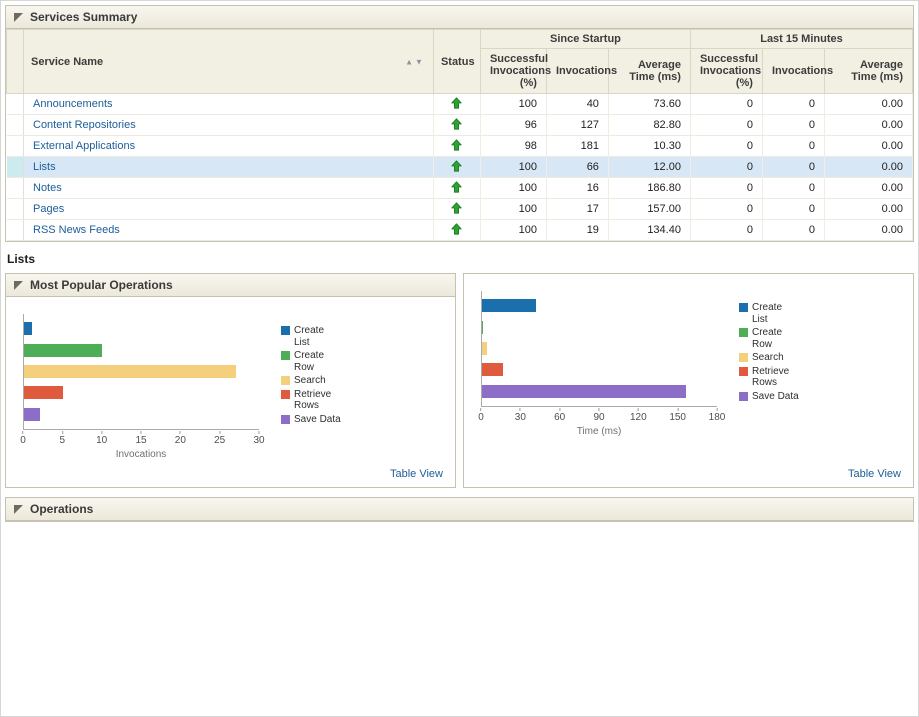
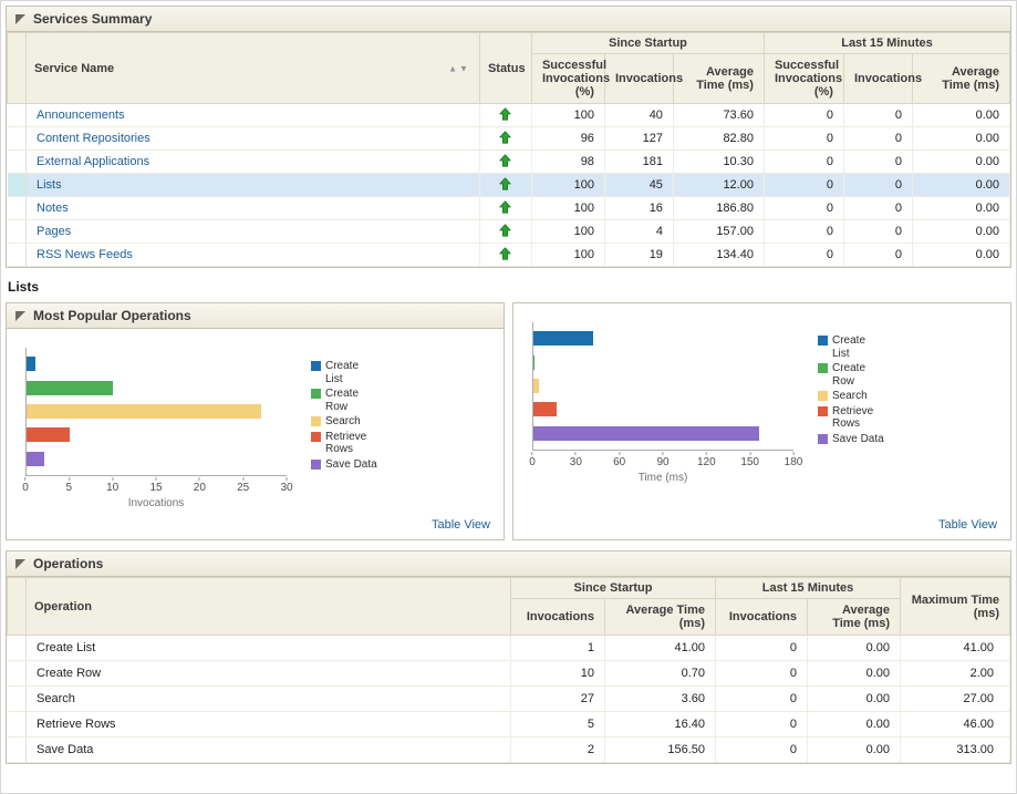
  Services Summary
  	Service Name ▲▼	Status	Since Startup	Last 15 Minutes
  Successful Invocations (%)	Invocations	Average Time (ms)	Successful Invocations (%)	Invocations	Average Time (ms)
  	Announcements		100	40	73.60	0	0	0.00
  	Content Repositories		96	127	82.80	0	0	0.00
  	External Applications		98	181	10.30	0	0	0.00
- 	Lists		100	66	12.00	0	0	0.00
+ 	Lists		100	45	12.00	0	0	0.00
  	Notes		100	16	186.80	0	0	0.00
- 	Pages		100	17	157.00	0	0	0.00
+ 	Pages		100	4	157.00	0	0	0.00
  	RSS News Feeds		100	19	134.40	0	0	0.00
  Lists
  Most Popular Operations
  0
  5
  10
  15
  20
  25
  30
  Invocations
  Create List
  Create Row
  Search
  Retrieve Rows
  Save Data
  Table View
  0
  30
  60
  90
  120
  150
  180
  Time (ms)
  Create List
  Create Row
  Search
  Retrieve Rows
  Save Data
  Table View
  Operations
+ 	Operation	Since Startup	Last 15 Minutes	Maximum Time (ms)
+ Invocations	Average Time (ms)	Invocations	Average Time (ms)
+ 	Create List	1	41.00	0	0.00	41.00
+ 	Create Row	10	0.70	0	0.00	2.00
+ 	Search	27	3.60	0	0.00	27.00
+ 	Retrieve Rows	5	16.40	0	0.00	46.00
+ 	Save Data	2	156.50	0	0.00	313.00
